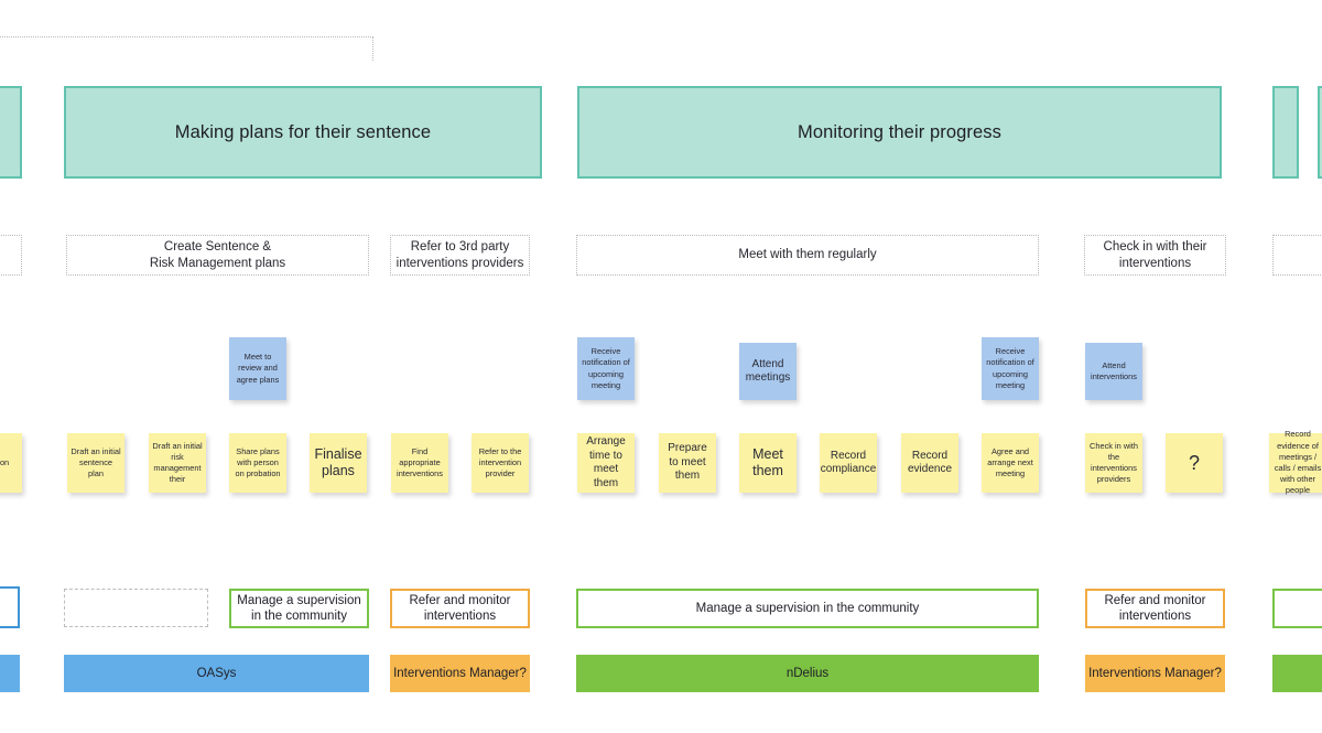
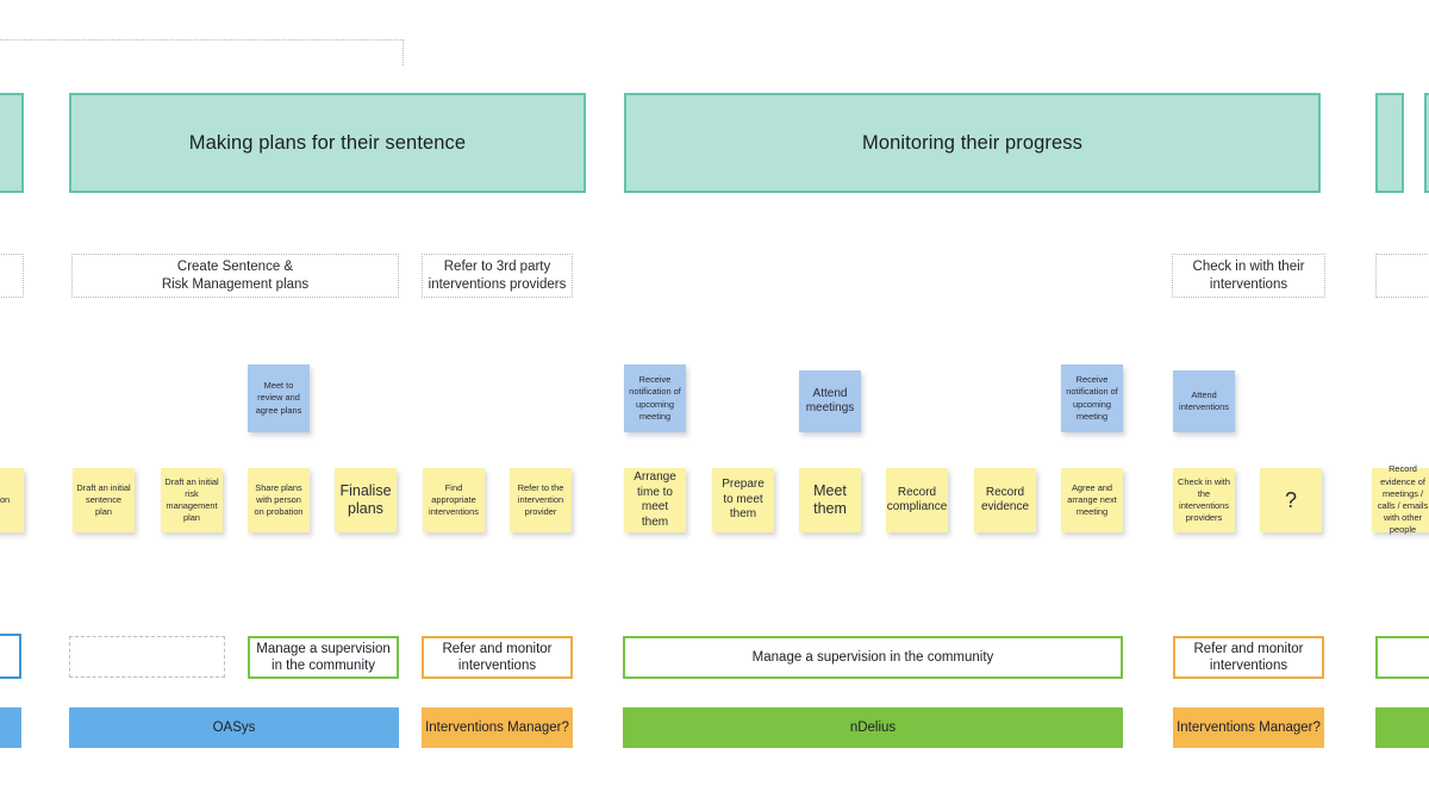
  Making plans for their sentence
  Monitoring their progress
  Create Sentence &
  Risk Management plans
  Refer to 3rd party
  interventions providers
- Meet with them regularly
  Check in with their
  interventions
  Meet to review and agree plans
  Receive notification of upcoming meeting
  Attend meetings
  Receive notification of upcoming meeting
  Attend interventions
  Draft an initial sentence plan
- Draft an initial risk management their
+ Draft an initial risk management plan
  Share plans with person on probation
  Finalise plans
  Find appropriate interventions
  Refer to the intervention provider
  Arrange time to meet them
  Prepare to meet them
  Meet them
  Record compliance
  Record evidence
  Agree and arrange next meeting
  Check in with the interventions providers
  ?
  Record evidence of meetings / calls / emails with other people
  Manage a supervision in the community
  Refer and monitor interventions
  Manage a supervision in the community
  Refer and monitor interventions
  OASys
  Interventions Manager?
  nDelius
  Interventions Manager?
